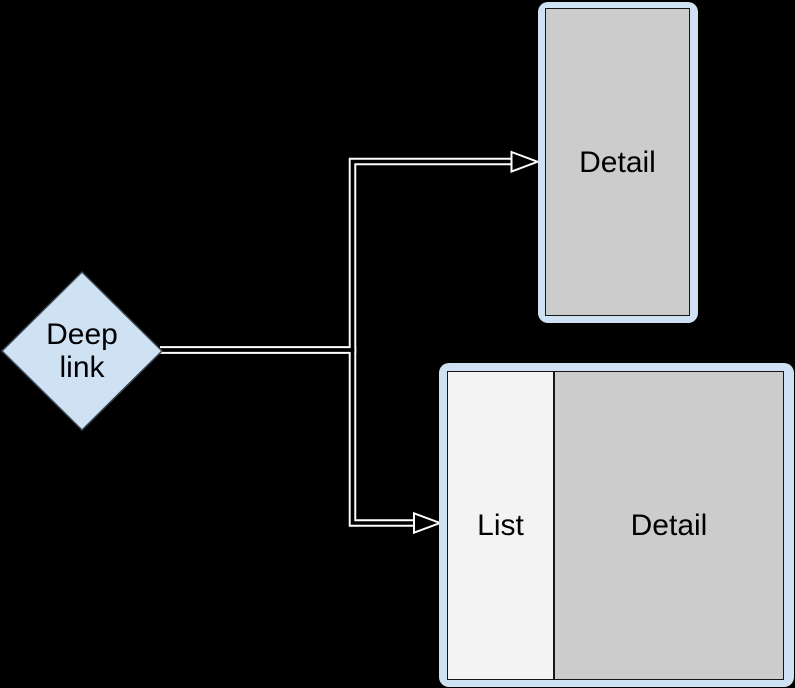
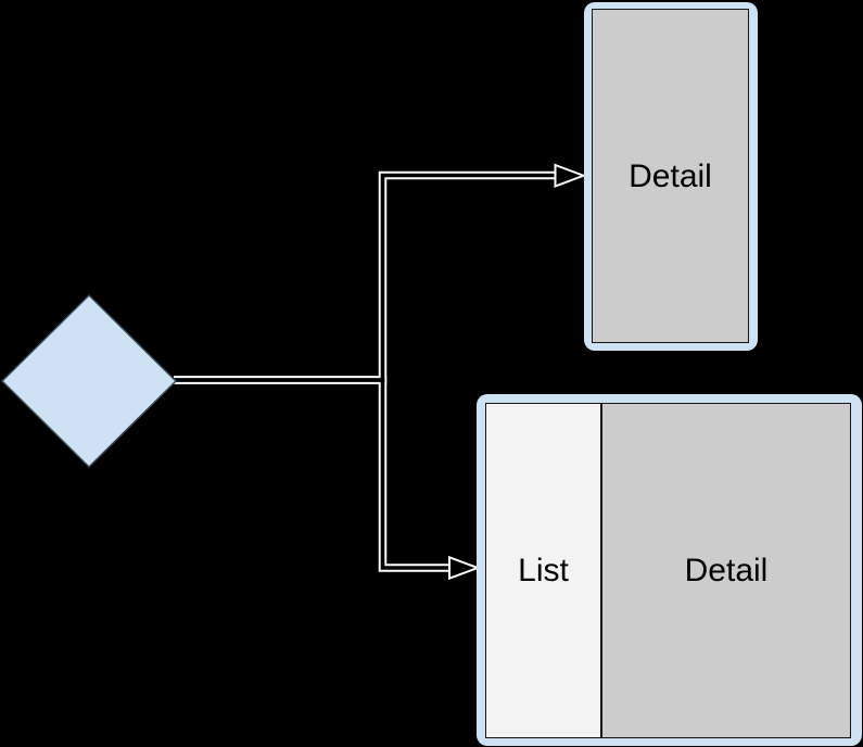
- Deep link
  Detail
  List
  Detail
